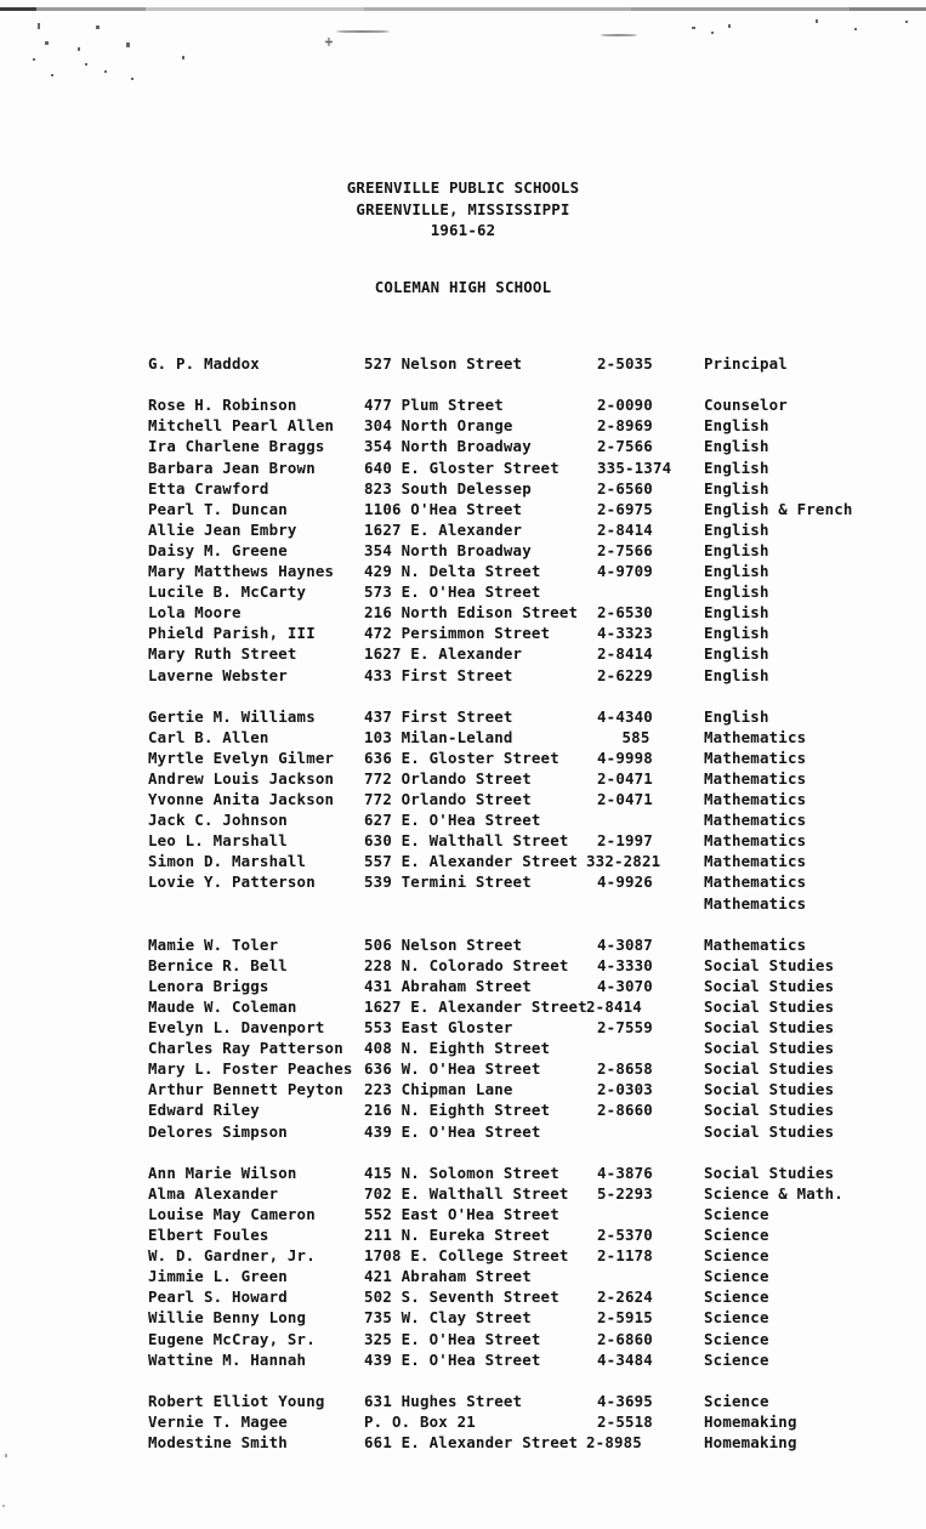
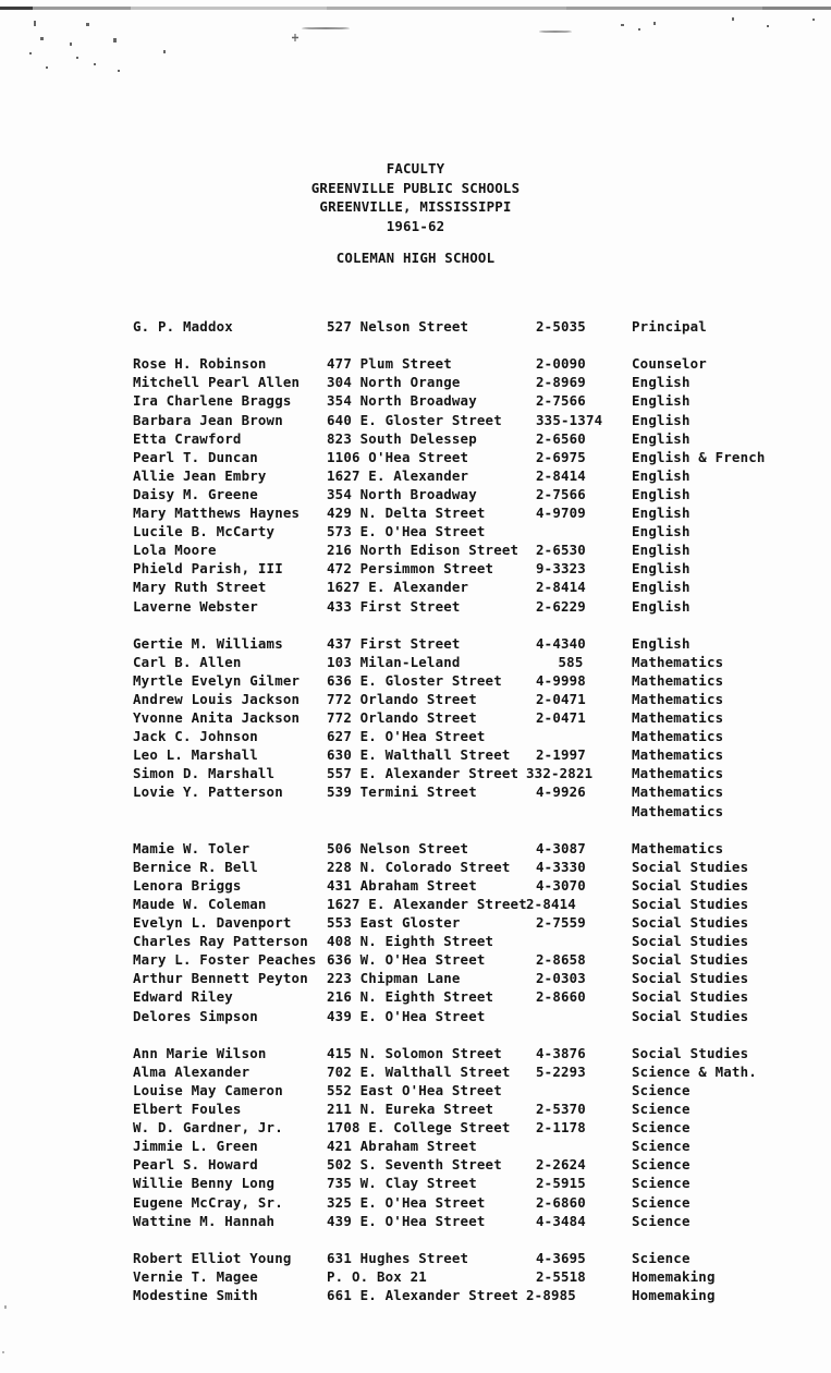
+ FACULTY
  GREENVILLE PUBLIC SCHOOLS
  GREENVILLE, MISSISSIPPI
  1961-62
  COLEMAN HIGH SCHOOL
  G. P. Maddox
  527 Nelson Street
  2-5035
  Principal
  Rose H. Robinson
  477 Plum Street
  2-0090
  Counselor
  Mitchell Pearl Allen
  304 North Orange
  2-8969
  English
  Ira Charlene Braggs
  354 North Broadway
  2-7566
  English
  Barbara Jean Brown
  640 E. Gloster Street
  335-1374
  English
  Etta Crawford
  823 South Delessep
  2-6560
  English
  Pearl T. Duncan
  1106 O'Hea Street
  2-6975
  English & French
  Allie Jean Embry
  1627 E. Alexander
  2-8414
  English
  Daisy M. Greene
  354 North Broadway
  2-7566
  English
  Mary Matthews Haynes
  429 N. Delta Street
  4-9709
  English
  Lucile B. McCarty
  573 E. O'Hea Street
  English
  Lola Moore
  216 North Edison Street
  2-6530
  English
  Phield Parish, III
  472 Persimmon Street
- 4-3323
+ 9-3323
  English
  Mary Ruth Street
  1627 E. Alexander
  2-8414
  English
  Laverne Webster
  433 First Street
  2-6229
  English
  Gertie M. Williams
  437 First Street
  4-4340
  English
  Carl B. Allen
  103 Milan-Leland
  585
  Mathematics
  Myrtle Evelyn Gilmer
  636 E. Gloster Street
  4-9998
  Mathematics
  Andrew Louis Jackson
  772 Orlando Street
  2-0471
  Mathematics
  Yvonne Anita Jackson
  772 Orlando Street
  2-0471
  Mathematics
  Jack C. Johnson
  627 E. O'Hea Street
  Mathematics
  Leo L. Marshall
  630 E. Walthall Street
  2-1997
  Mathematics
  Simon D. Marshall
  557 E. Alexander Street
  332-2821
  Mathematics
  Lovie Y. Patterson
  539 Termini Street
  4-9926
  Mathematics
  Mathematics
  Mamie W. Toler
  506 Nelson Street
  4-3087
  Mathematics
  Bernice R. Bell
  228 N. Colorado Street
  4-3330
  Social Studies
  Lenora Briggs
  431 Abraham Street
  4-3070
  Social Studies
  Maude W. Coleman
  1627 E. Alexander Street
  2-8414
  Social Studies
  Evelyn L. Davenport
  553 East Gloster
  2-7559
  Social Studies
  Charles Ray Patterson
  408 N. Eighth Street
  Social Studies
  Mary L. Foster Peaches
  636 W. O'Hea Street
  2-8658
  Social Studies
  Arthur Bennett Peyton
  223 Chipman Lane
  2-0303
  Social Studies
  Edward Riley
  216 N. Eighth Street
  2-8660
  Social Studies
  Delores Simpson
  439 E. O'Hea Street
  Social Studies
  Ann Marie Wilson
  415 N. Solomon Street
  4-3876
  Social Studies
  Alma Alexander
  702 E. Walthall Street
  5-2293
  Science & Math.
  Louise May Cameron
  552 East O'Hea Street
  Science
  Elbert Foules
  211 N. Eureka Street
  2-5370
  Science
  W. D. Gardner, Jr.
  1708 E. College Street
  2-1178
  Science
  Jimmie L. Green
  421 Abraham Street
  Science
  Pearl S. Howard
  502 S. Seventh Street
  2-2624
  Science
  Willie Benny Long
  735 W. Clay Street
  2-5915
  Science
  Eugene McCray, Sr.
  325 E. O'Hea Street
  2-6860
  Science
  Wattine M. Hannah
  439 E. O'Hea Street
  4-3484
  Science
  Robert Elliot Young
  631 Hughes Street
  4-3695
  Science
  Vernie T. Magee
  P. O. Box 21
  2-5518
  Homemaking
  Modestine Smith
  661 E. Alexander Street
  2-8985
  Homemaking
